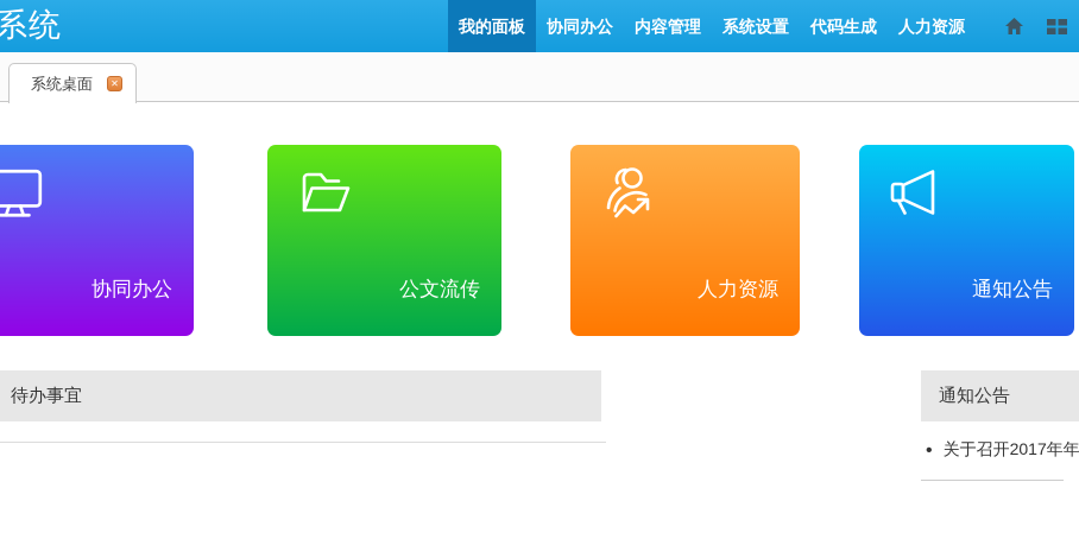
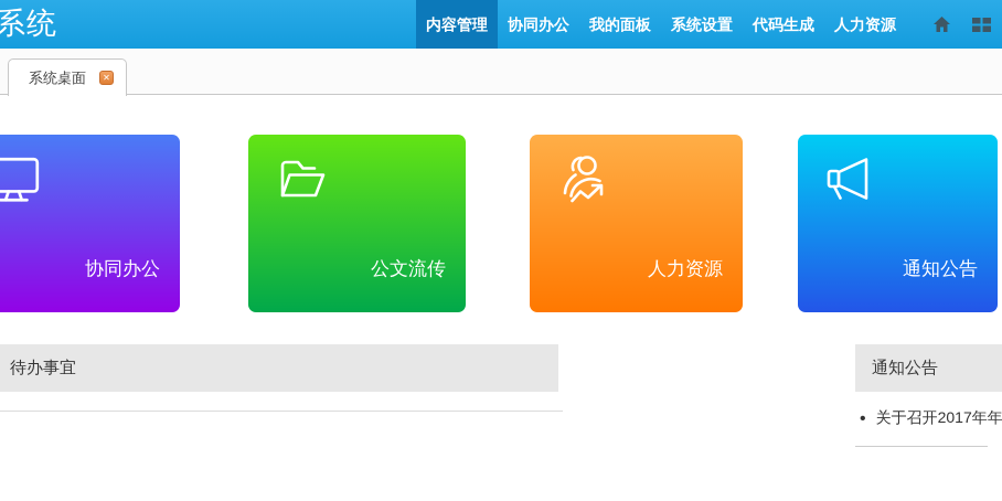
  系统
- 我的面板
+ 内容管理
  协同办公
- 内容管理
+ 我的面板
  系统设置
  代码生成
  人力资源
  系统桌面
  ✕
  协同办公
  公文流传
  人力资源
  通知公告
  待办事宜
  通知公告
  •
  关于召开2017年年
